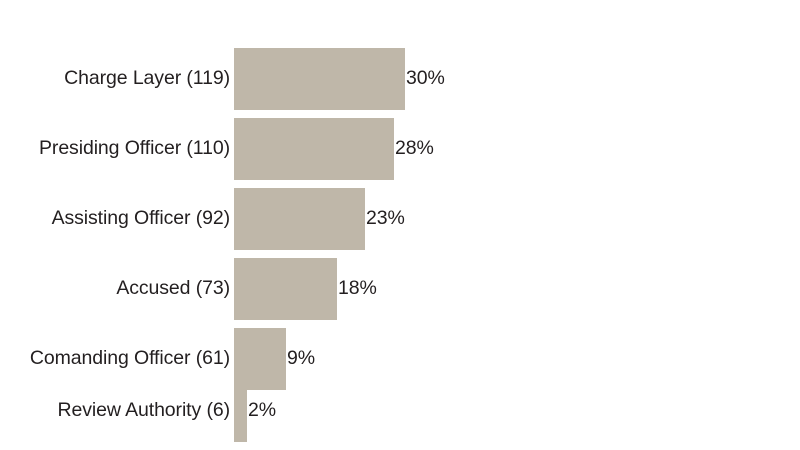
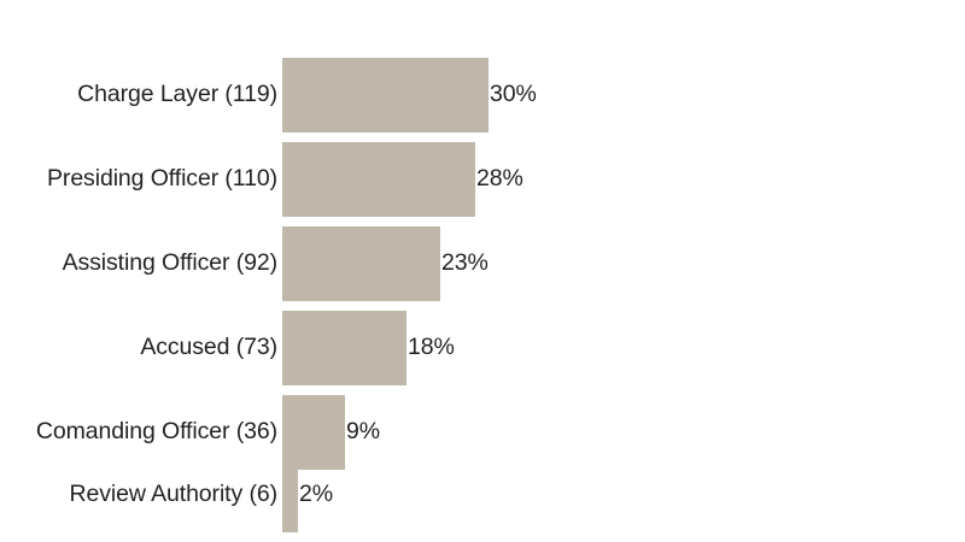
  Charge Layer (119)
  30%
  Presiding Officer (110)
  28%
  Assisting Officer (92)
  23%
  Accused (73)
  18%
- Comanding Officer (61)
+ Comanding Officer (36)
  9%
  Review Authority (6)
  2%
